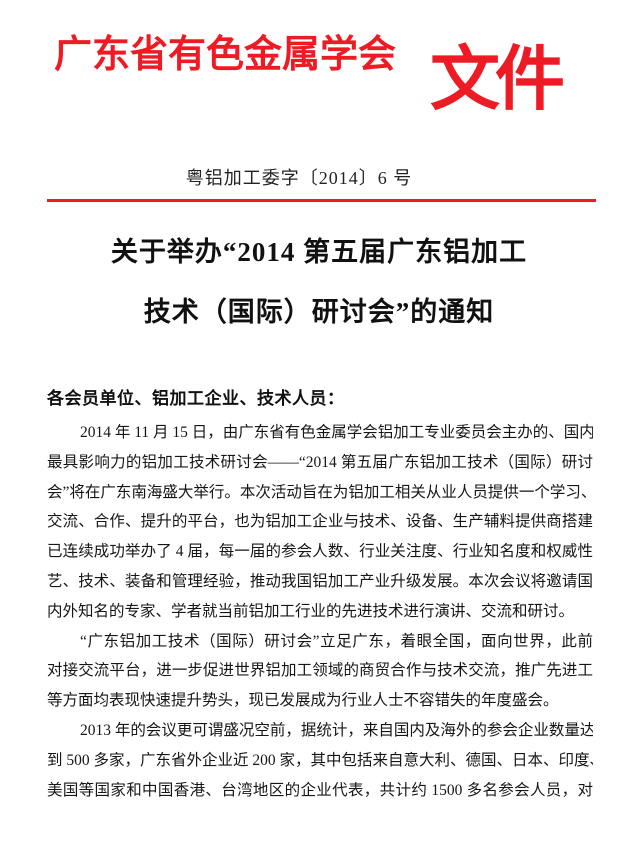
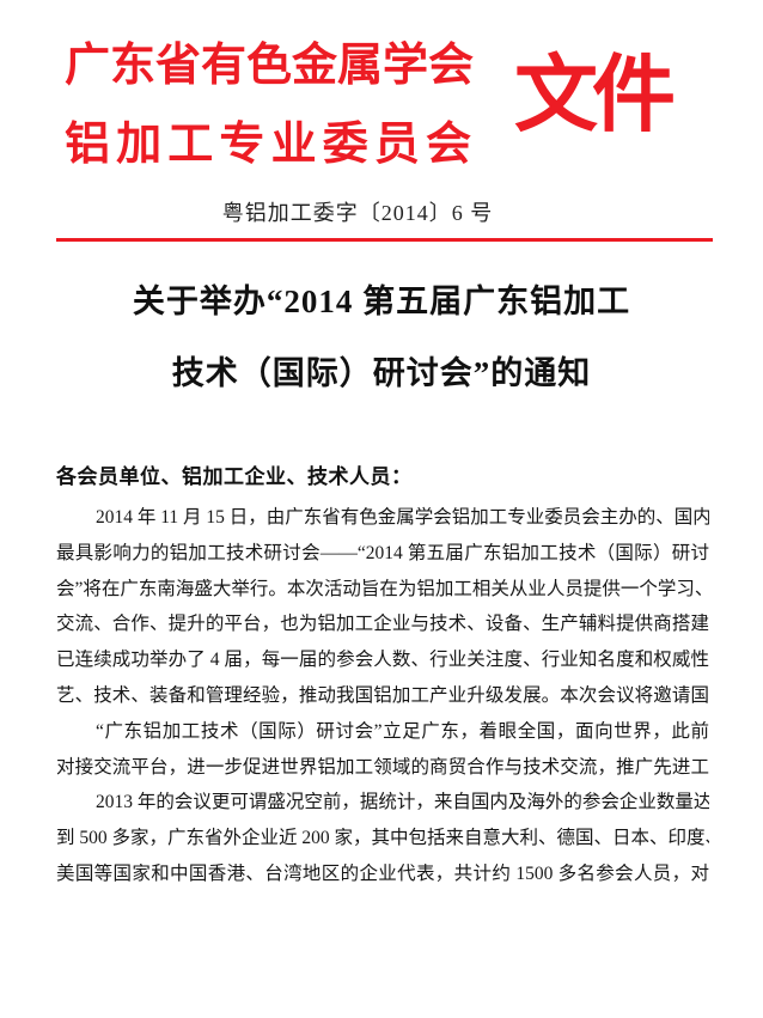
  广东省有色金属学会
+ 铝加工专业委员会
  文件
  粤铝加工委字〔2014〕6 号
  关于举办“2014 第五届广东铝加工
  技术（国际）研讨会”的通知
  各会员单位、铝加工企业、技术人员：
  2014 年 11 月 15 日，由广东省有色金属学会铝加工专业委员会主办的、国内
  最具影响力的铝加工技术研讨会——“2014 第五届广东铝加工技术（国际）研讨
  会”将在广东南海盛大举行。本次活动旨在为铝加工相关从业人员提供一个学习、
  交流、合作、提升的平台，也为铝加工企业与技术、设备、生产辅料提供商搭建
  已连续成功举办了 4 届，每一届的参会人数、行业关注度、行业知名度和权威性
  艺、技术、装备和管理经验，推动我国铝加工产业升级发展。本次会议将邀请国
- 内外知名的专家、学者就当前铝加工行业的先进技术进行演讲、交流和研讨。
  “广东铝加工技术（国际）研讨会”立足广东，着眼全国，面向世界，此前
  对接交流平台，进一步促进世界铝加工领域的商贸合作与技术交流，推广先进工
- 等方面均表现快速提升势头，现已发展成为行业人士不容错失的年度盛会。
  2013 年的会议更可谓盛况空前，据统计，来自国内及海外的参会企业数量达
  到 500 多家，广东省外企业近 200 家，其中包括来自意大利、德国、日本、印度
  美国等国家和中国香港、台湾地区的企业代表，共计约 1500 多名参会人员，对
